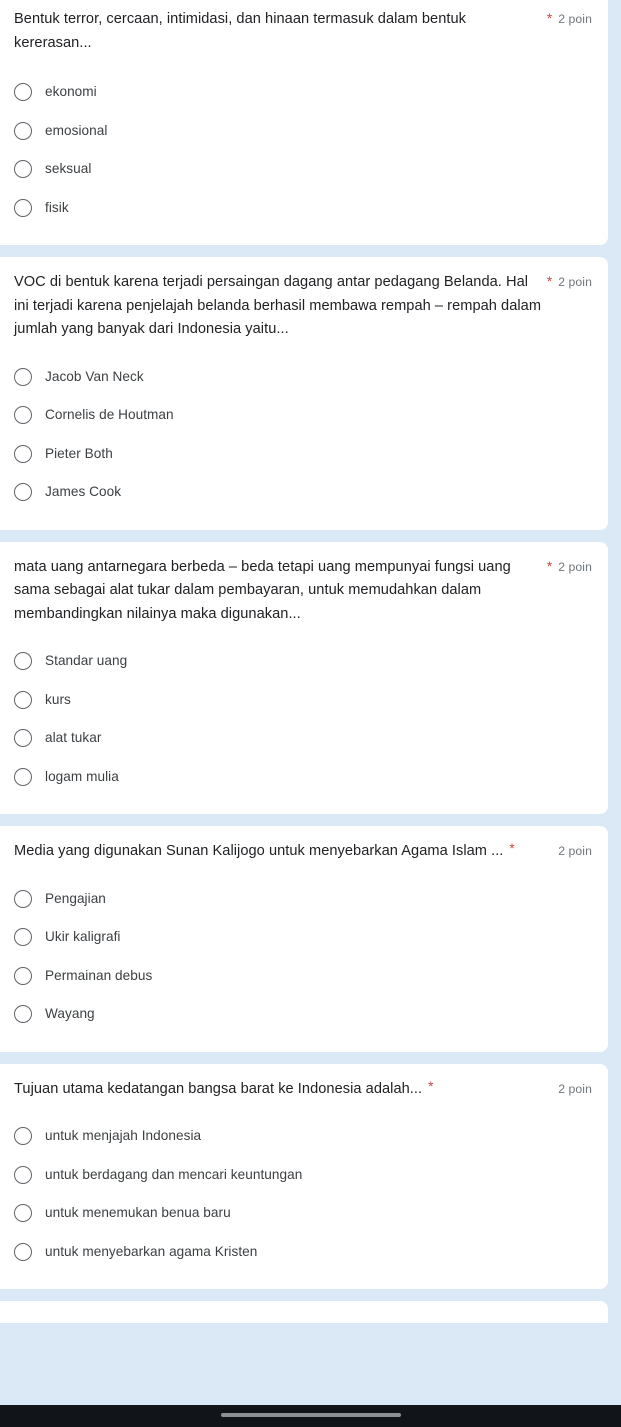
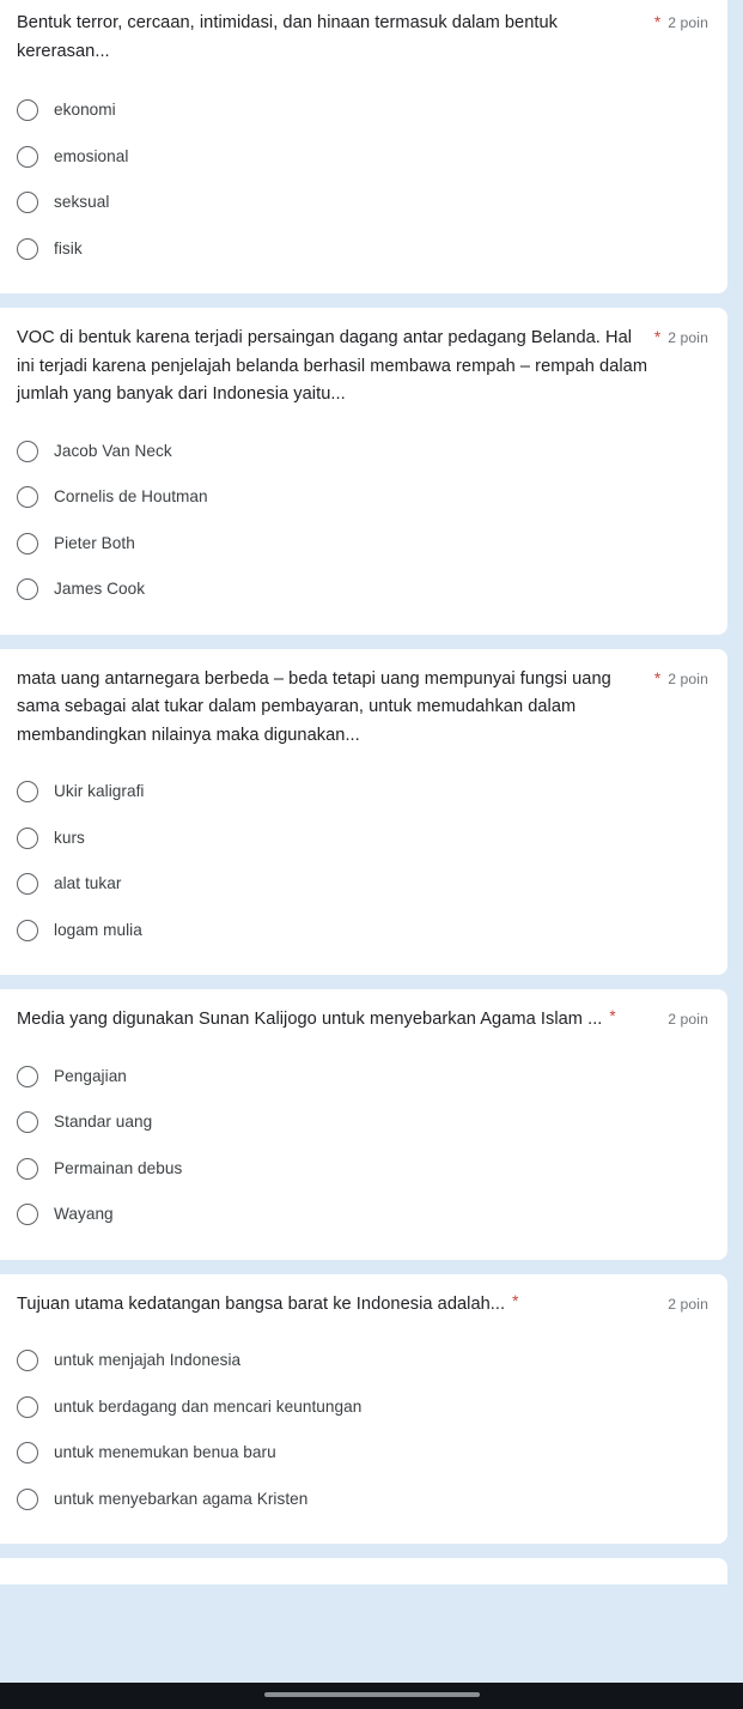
  Bentuk terror, cercaan, intimidasi, dan hinaan termasuk dalam bentuk kererasan...
  *
  2 poin
  ekonomi
  emosional
  seksual
  fisik
  VOC di bentuk karena terjadi persaingan dagang antar pedagang Belanda. Hal ini terjadi karena penjelajah belanda berhasil membawa rempah – rempah dalam jumlah yang banyak dari Indonesia yaitu...
  *
  2 poin
  Jacob Van Neck
  Cornelis de Houtman
  Pieter Both
  James Cook
  mata uang antarnegara berbeda – beda tetapi uang mempunyai fungsi uang sama sebagai alat tukar dalam pembayaran, untuk memudahkan dalam membandingkan nilainya maka digunakan...
  *
  2 poin
- Standar uang
+ Ukir kaligrafi
  kurs
  alat tukar
  logam mulia
  Media yang digunakan Sunan Kalijogo untuk menyebarkan Agama Islam ...
  *
  2 poin
  Pengajian
- Ukir kaligrafi
+ Standar uang
  Permainan debus
  Wayang
  Tujuan utama kedatangan bangsa barat ke Indonesia adalah...
  *
  2 poin
  untuk menjajah Indonesia
  untuk berdagang dan mencari keuntungan
  untuk menemukan benua baru
  untuk menyebarkan agama Kristen
